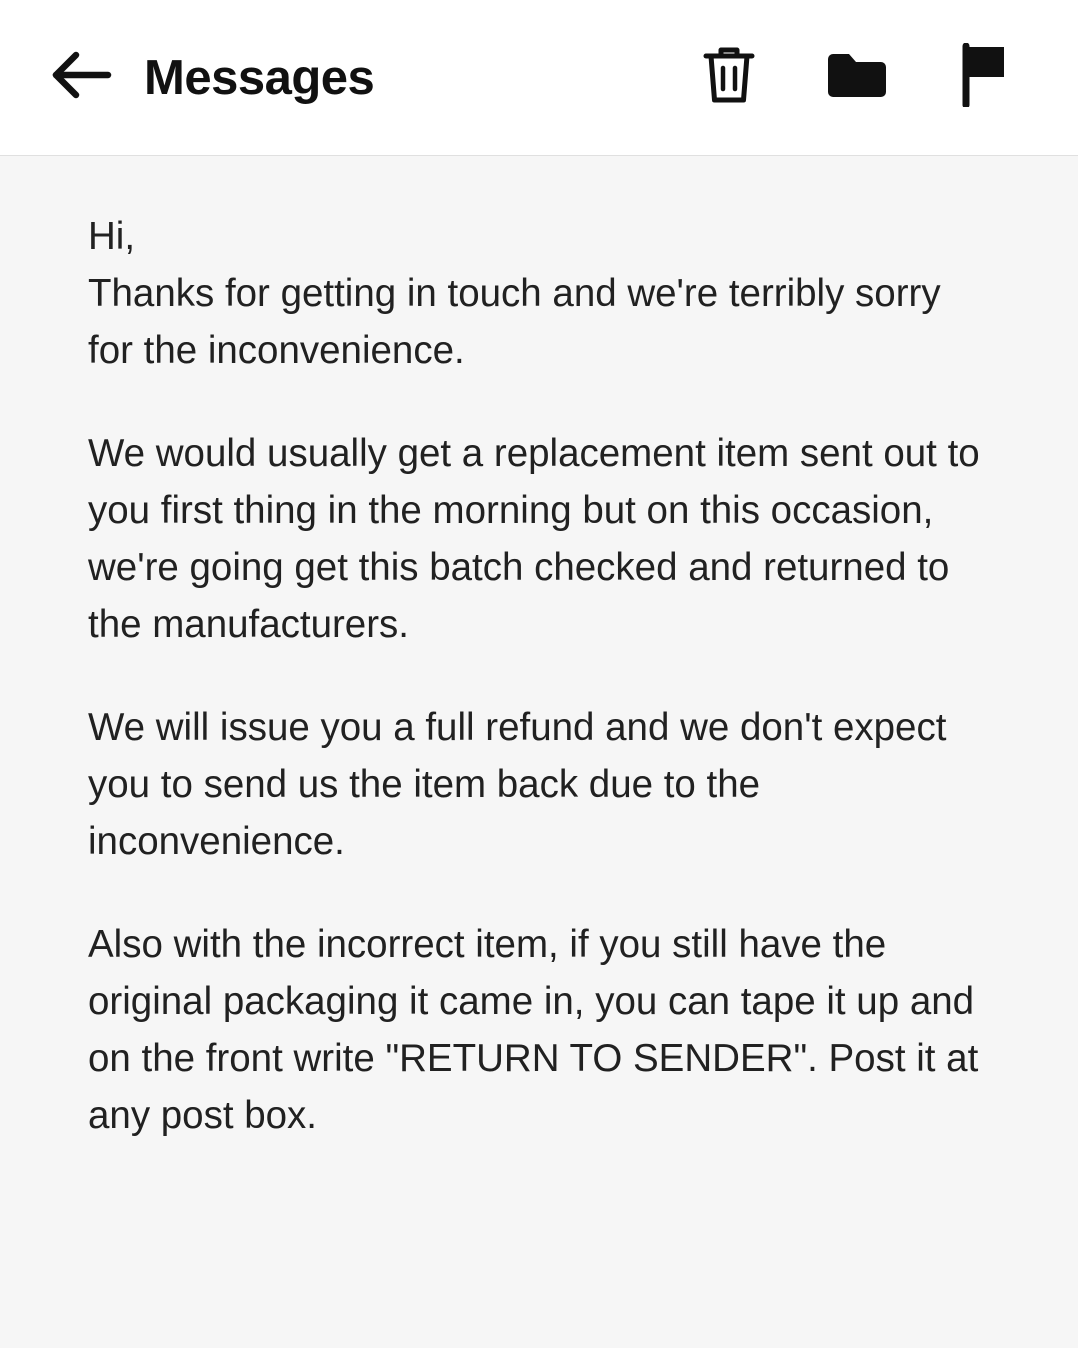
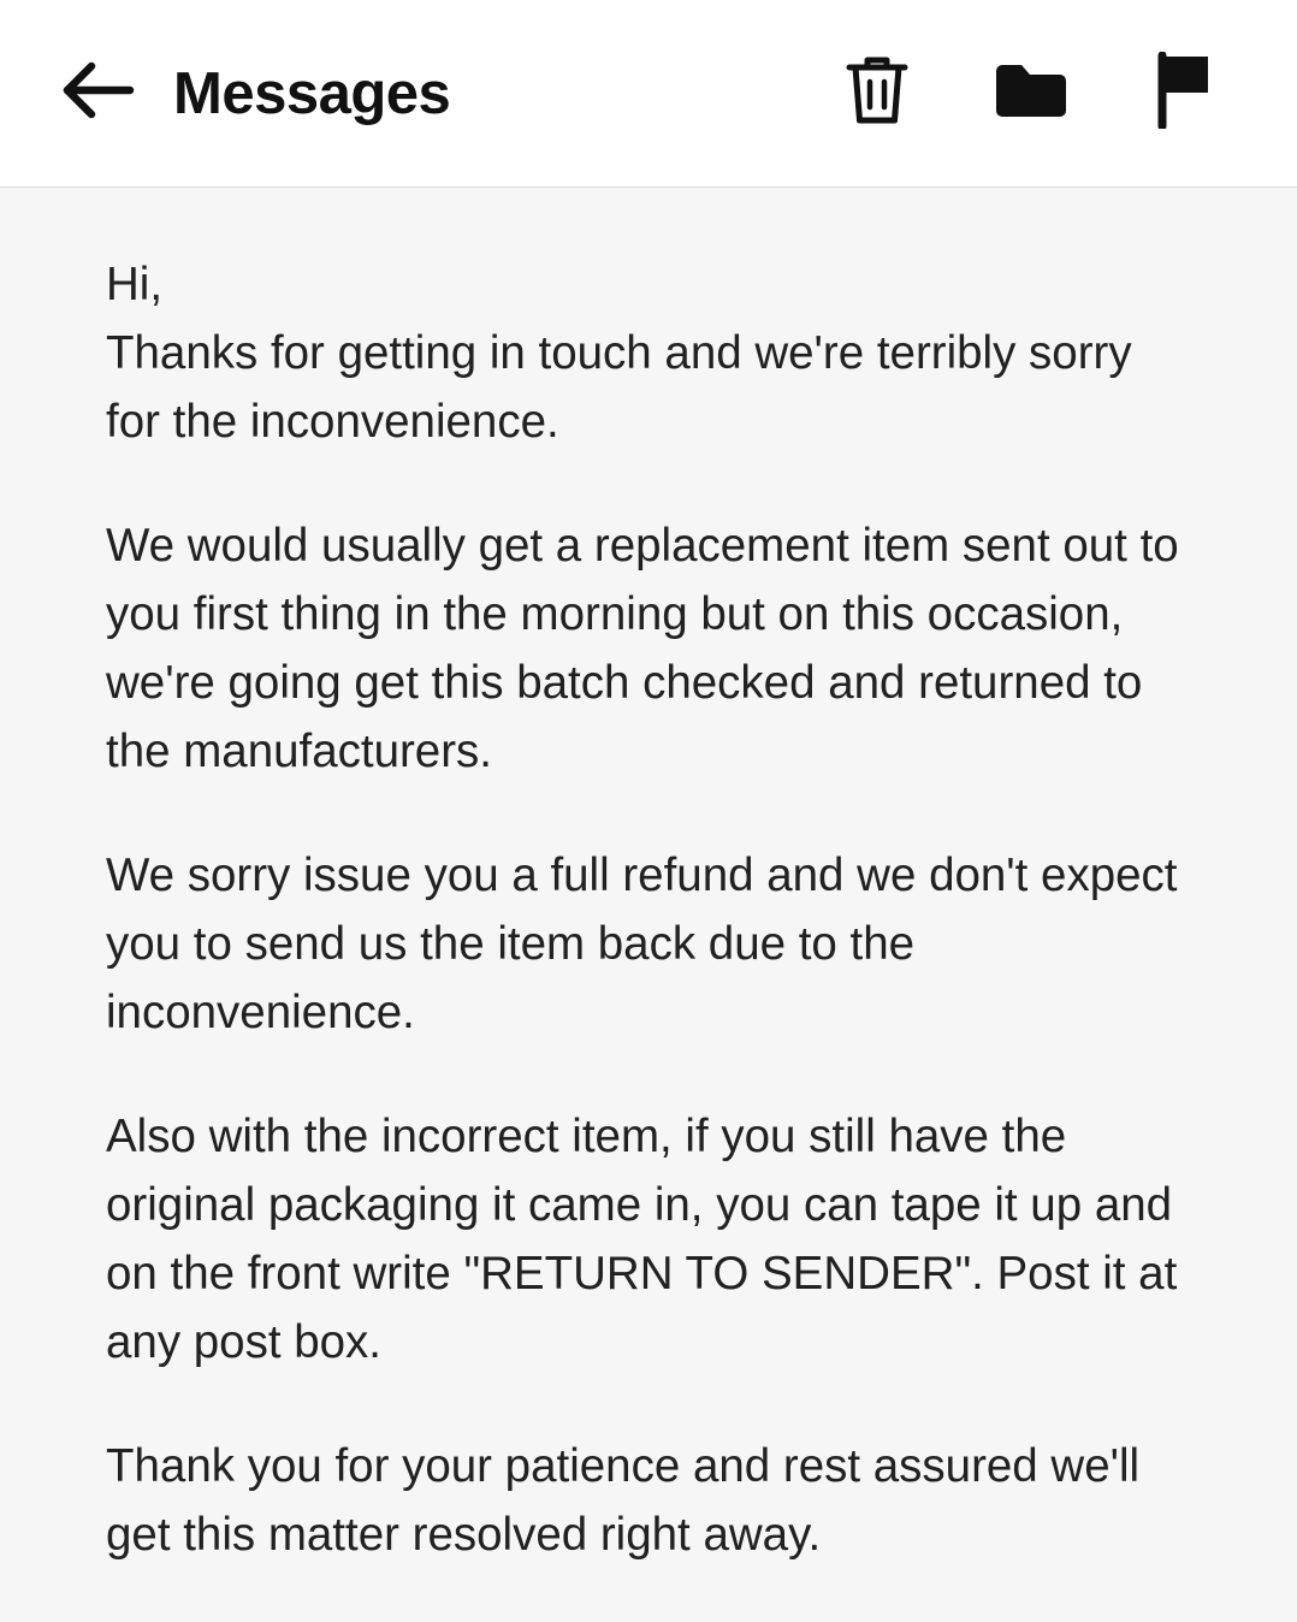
  Messages
  Hi,
  Thanks for getting in touch and we're terribly sorry for the inconvenience.
  We would usually get a replacement item sent out to you first thing in the morning but on this occasion, we're going get this batch checked and returned to the manufacturers.
- We will issue you a full refund and we don't expect you to send us the item back due to the inconvenience.
+ We sorry issue you a full refund and we don't expect you to send us the item back due to the inconvenience.
  Also with the incorrect item, if you still have the original packaging it came in, you can tape it up and on the front write "RETURN TO SENDER". Post it at any post box.
+ Thank you for your patience and rest assured we'll get this matter resolved right away.
